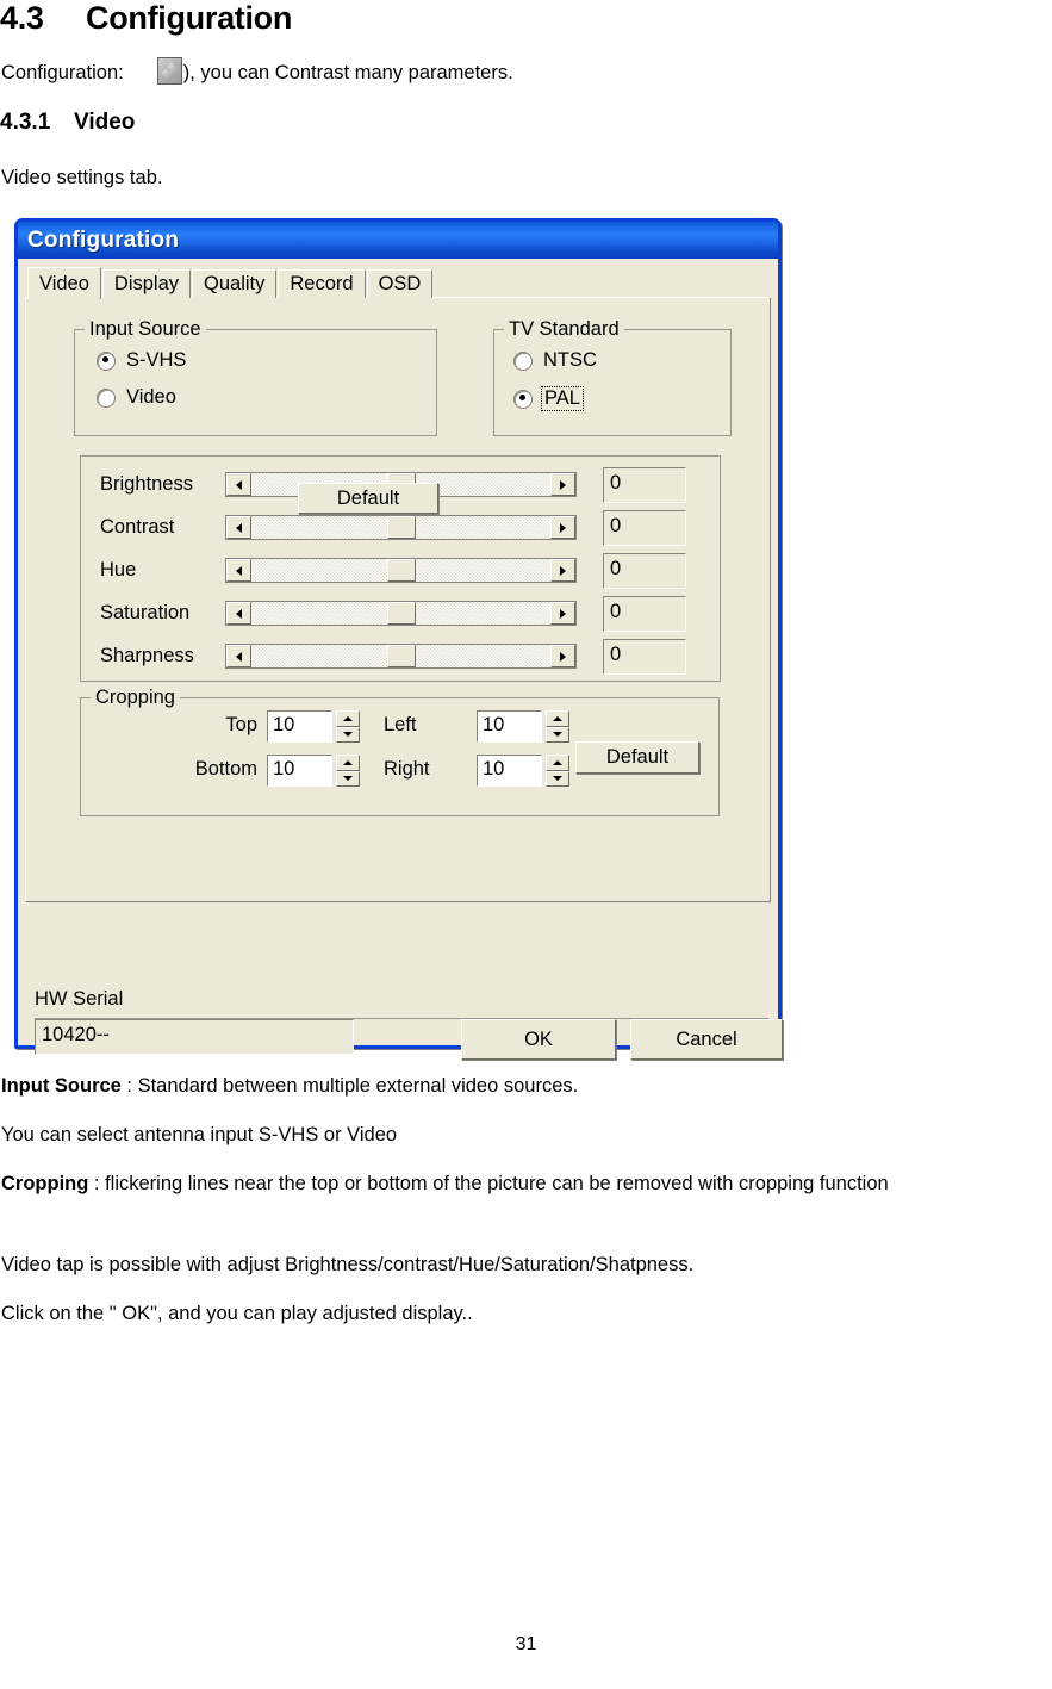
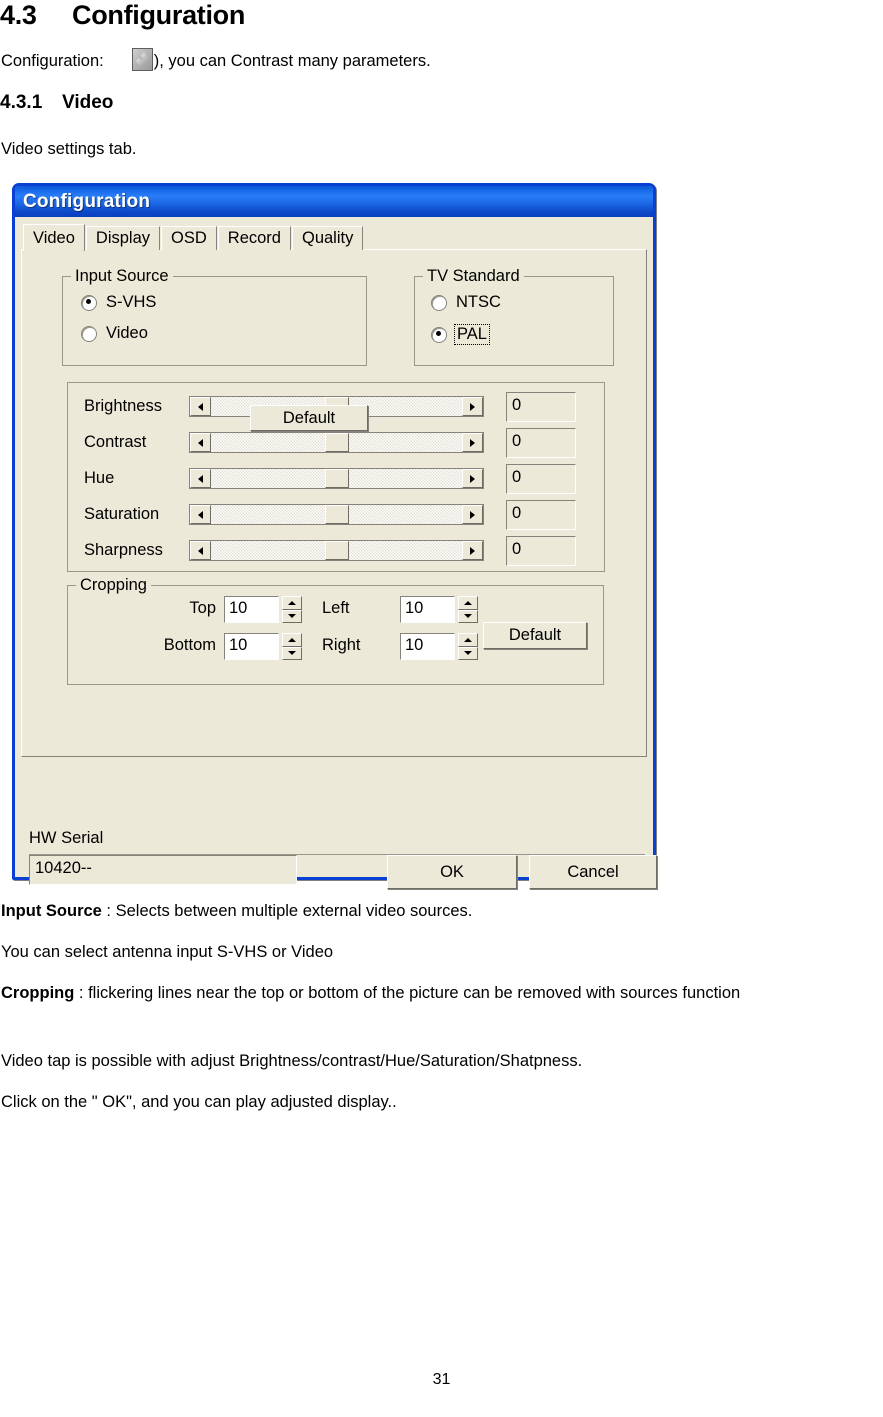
  4.3 Configuration
  Configuration: ), you can Contrast many parameters.
  4.3.1 Video
  Video settings tab.
  Configuration
  Video
  Display
- Quality
+ OSD
  Record
- OSD
+ Quality
  Input Source
  S-VHS
  Video
  TV Standard
  NTSC
  PAL
  Brightness
  0
  Contrast
  0
  Hue
  0
  Saturation
  0
  Sharpness
  0
  Default
  Cropping
  Top
  10
  Bottom
  10
  Left
  10
  Right
  10
  Default
  HW Serial
  10420--
  OK
  Cancel
- Input Source : Standard between multiple external video sources.
+ Input Source : Selects between multiple external video sources.
  You can select antenna input S-VHS or Video
- Cropping : flickering lines near the top or bottom of the picture can be removed with cropping function
+ Cropping : flickering lines near the top or bottom of the picture can be removed with sources function
  Video tap is possible with adjust Brightness/contrast/Hue/Saturation/Shatpness.
  Click on the " OK", and you can play adjusted display..
  31
